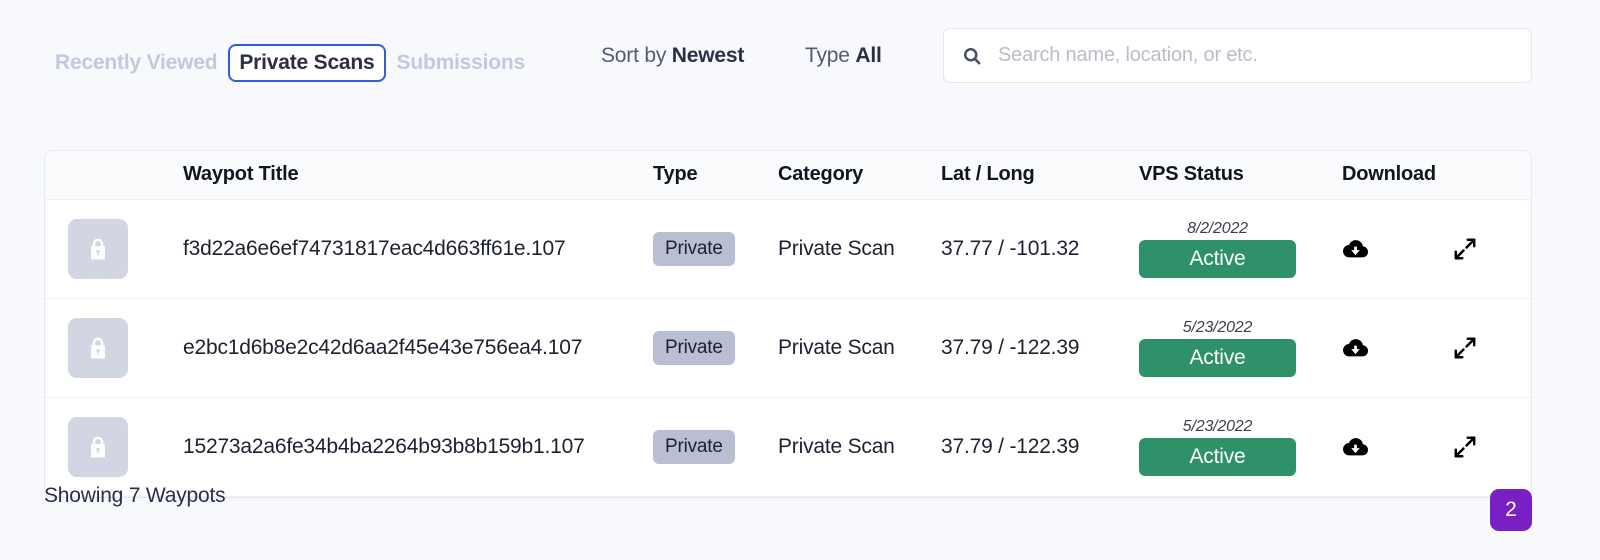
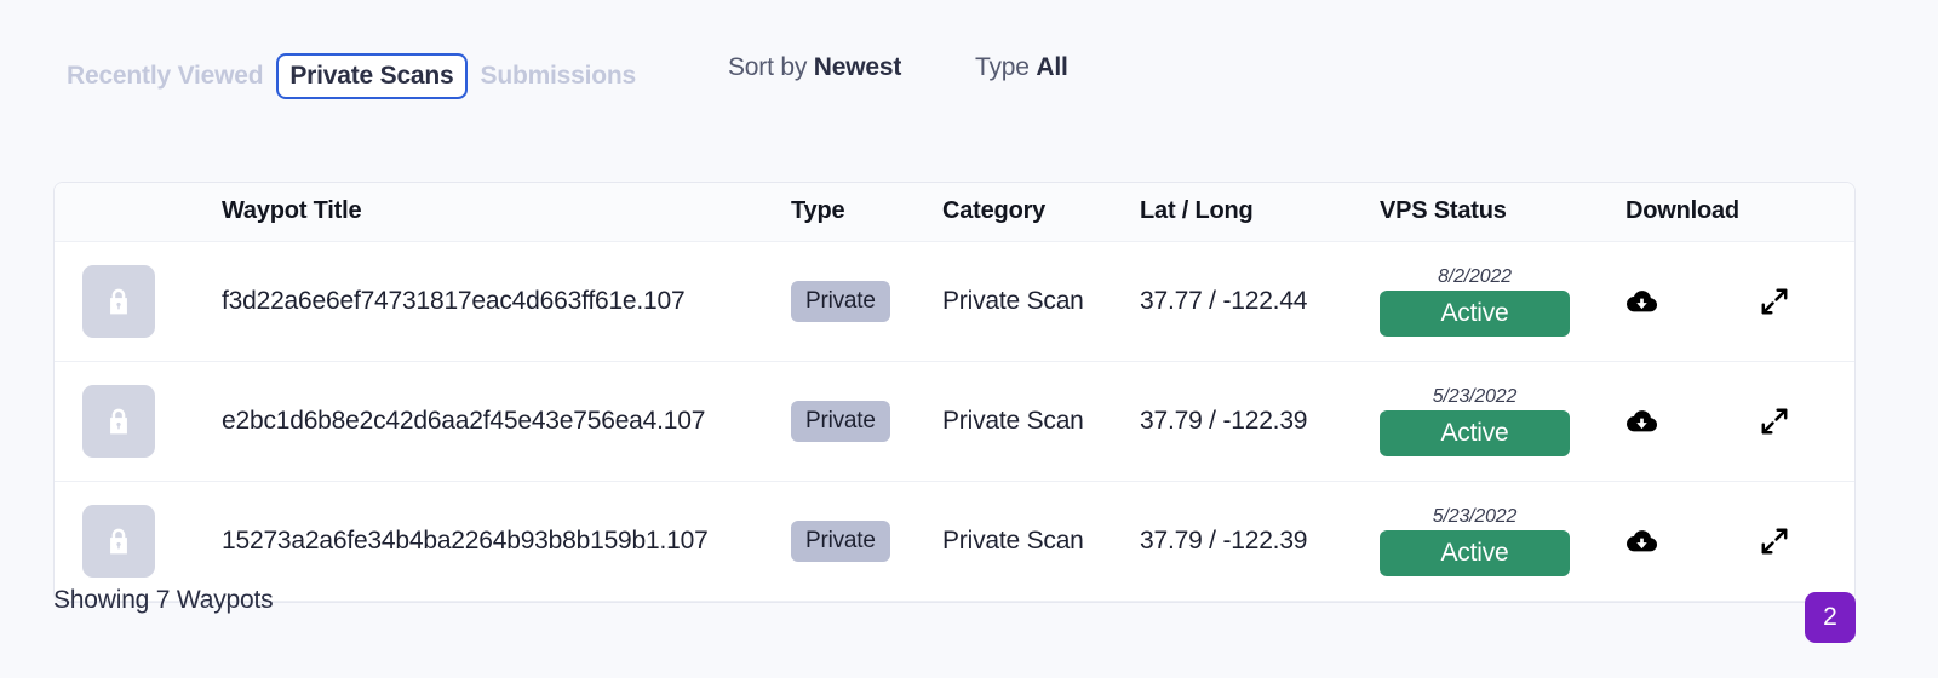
  Recently Viewed
  Private Scans
  Submissions
  Sort by Newest
  Type All
- Search name, location, or etc.
  	Waypot Title	Type	Category	Lat / Long	VPS Status	Download
- 	f3d22a6e6ef74731817eac4d663ff61e.107	Private	Private Scan	37.77 / -101.32	8/2/2022 Active
+ 	f3d22a6e6ef74731817eac4d663ff61e.107	Private	Private Scan	37.77 / -122.44	8/2/2022 Active
  	e2bc1d6b8e2c42d6aa2f45e43e756ea4.107	Private	Private Scan	37.79 / -122.39	5/23/2022 Active
  	15273a2a6fe34b4ba2264b93b8b159b1.107	Private	Private Scan	37.79 / -122.39	5/23/2022 Active
  Showing 7 Waypots
  2
